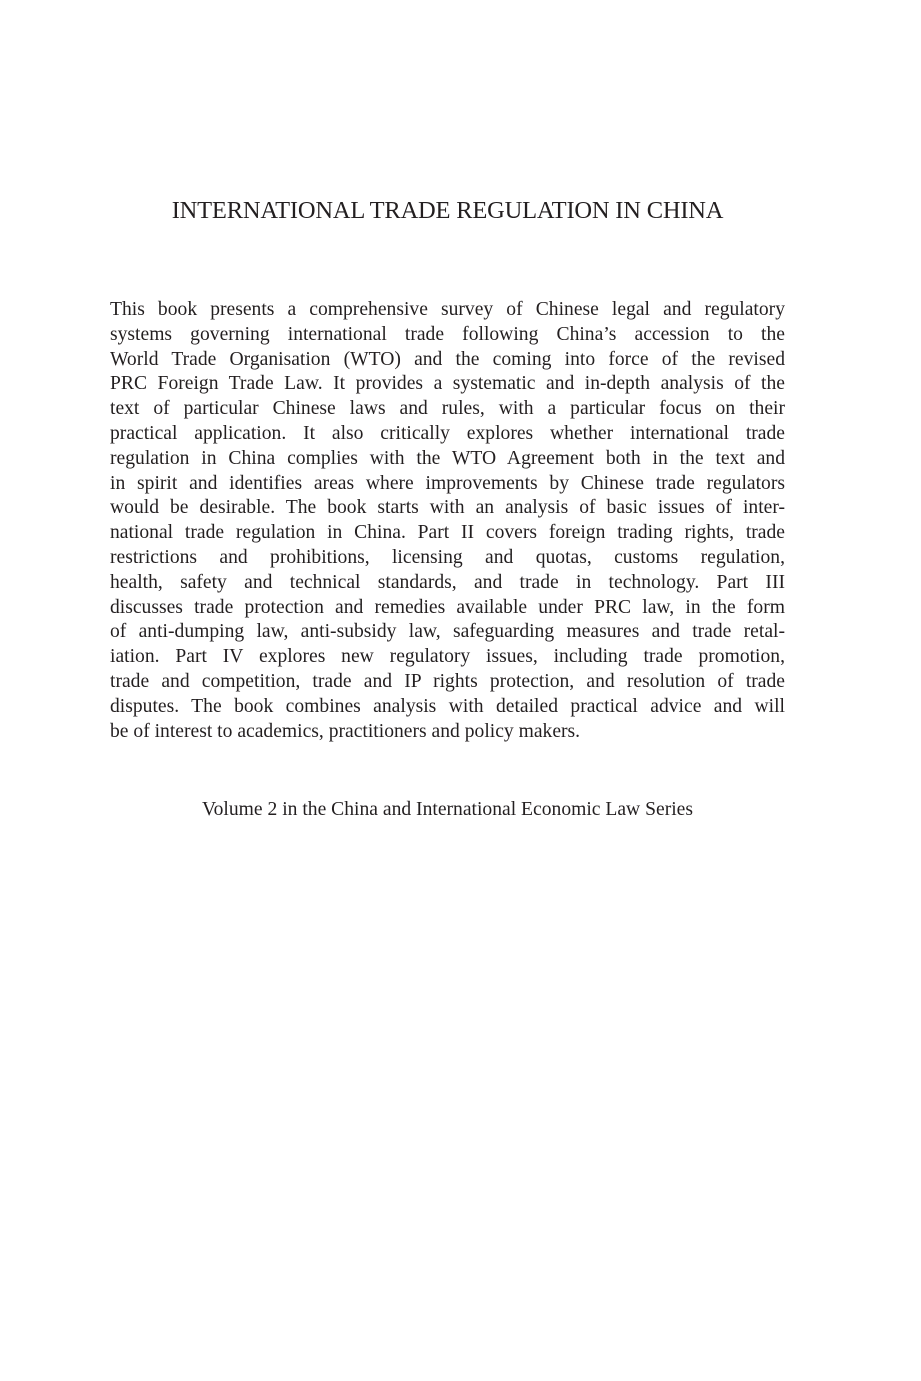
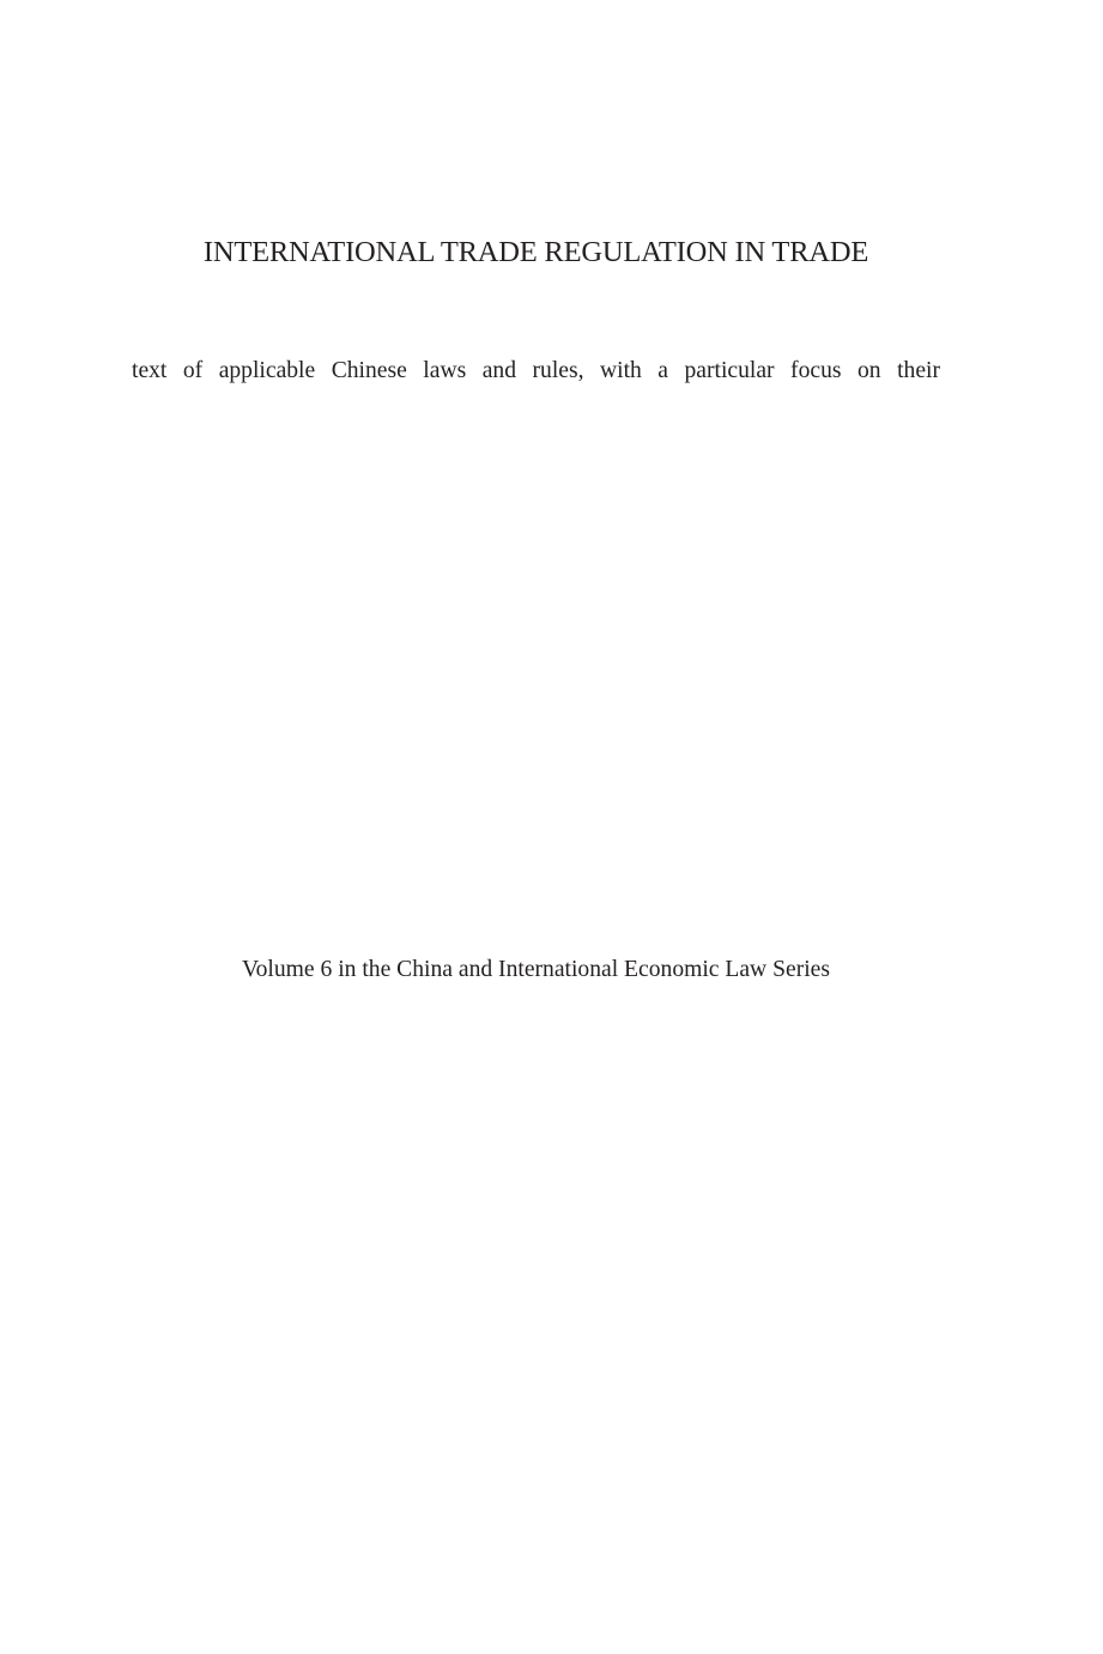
- INTERNATIONAL TRADE REGULATION IN CHINA
+ INTERNATIONAL TRADE REGULATION IN TRADE
- This book presents a comprehensive survey of Chinese legal and regulatory
- systems governing international trade following China’s accession to the
- World Trade Organisation (WTO) and the coming into force of the revised
- PRC Foreign Trade Law. It provides a systematic and in-depth analysis of the
- text of particular Chinese laws and rules, with a particular focus on their
+ text of applicable Chinese laws and rules, with a particular focus on their
- practical application. It also critically explores whether international trade
- regulation in China complies with the WTO Agreement both in the text and
- in spirit and identifies areas where improvements by Chinese trade regulators
- would be desirable. The book starts with an analysis of basic issues of inter-
- national trade regulation in China. Part II covers foreign trading rights, trade
- restrictions and prohibitions, licensing and quotas, customs regulation,
- health, safety and technical standards, and trade in technology. Part III
- discusses trade protection and remedies available under PRC law, in the form
- of anti-dumping law, anti-subsidy law, safeguarding measures and trade retal-
- iation. Part IV explores new regulatory issues, including trade promotion,
- trade and competition, trade and IP rights protection, and resolution of trade
- disputes. The book combines analysis with detailed practical advice and will
- be of interest to academics, practitioners and policy makers.
- Volume 2 in the China and International Economic Law Series
+ Volume 6 in the China and International Economic Law Series
